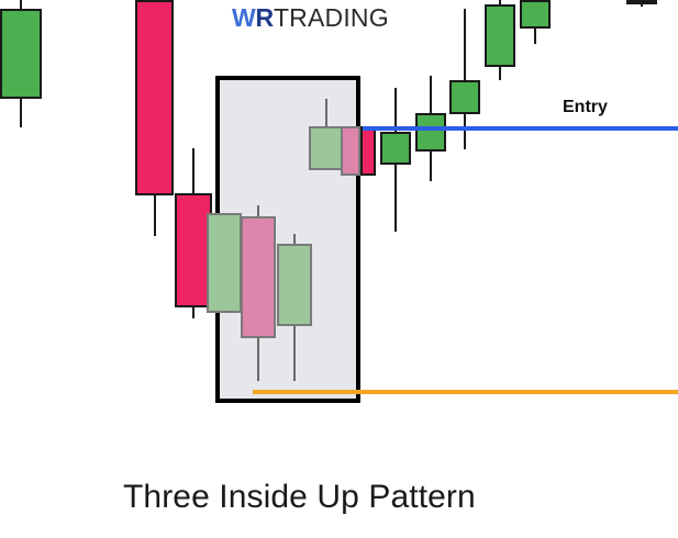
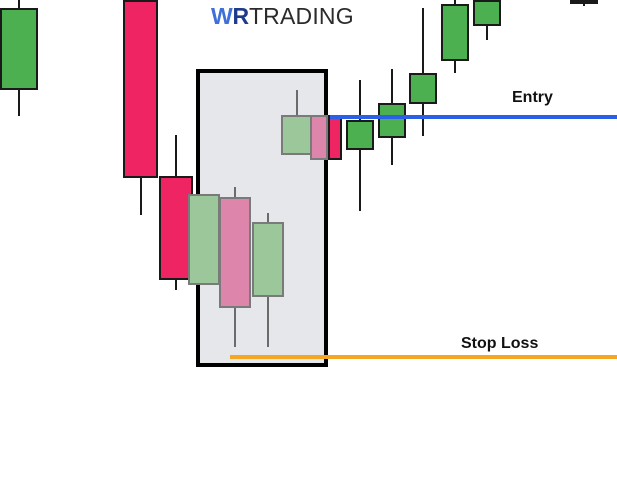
  Entry
+ Stop Loss
  WRTRADING
- Three Inside Up Pattern
